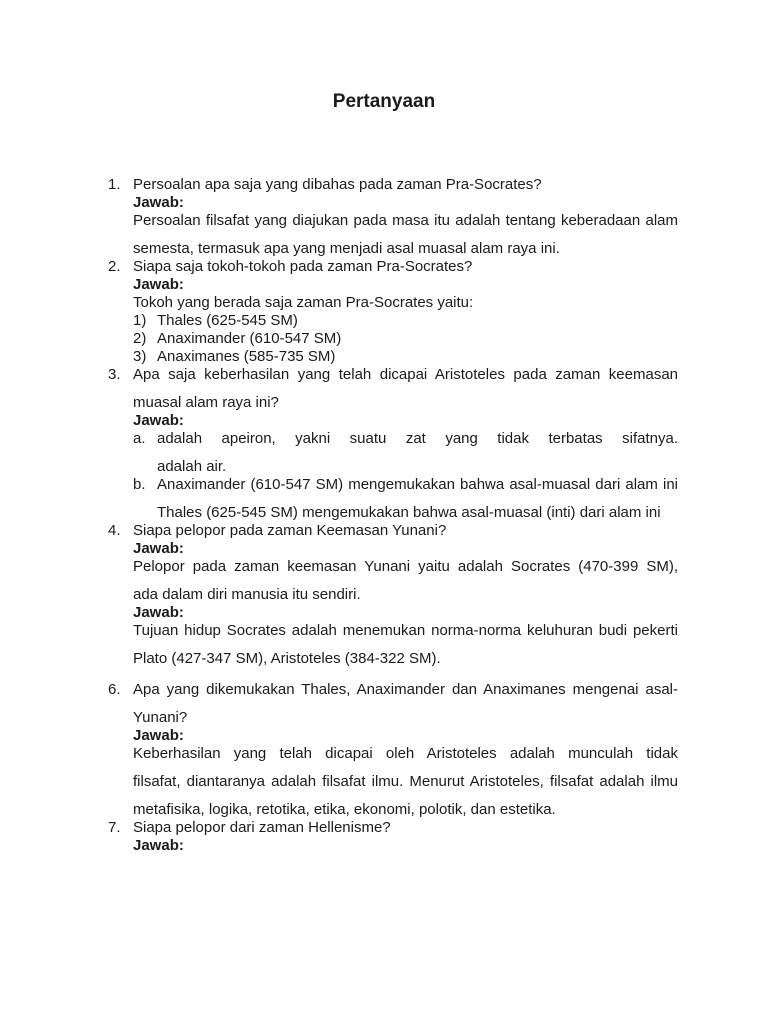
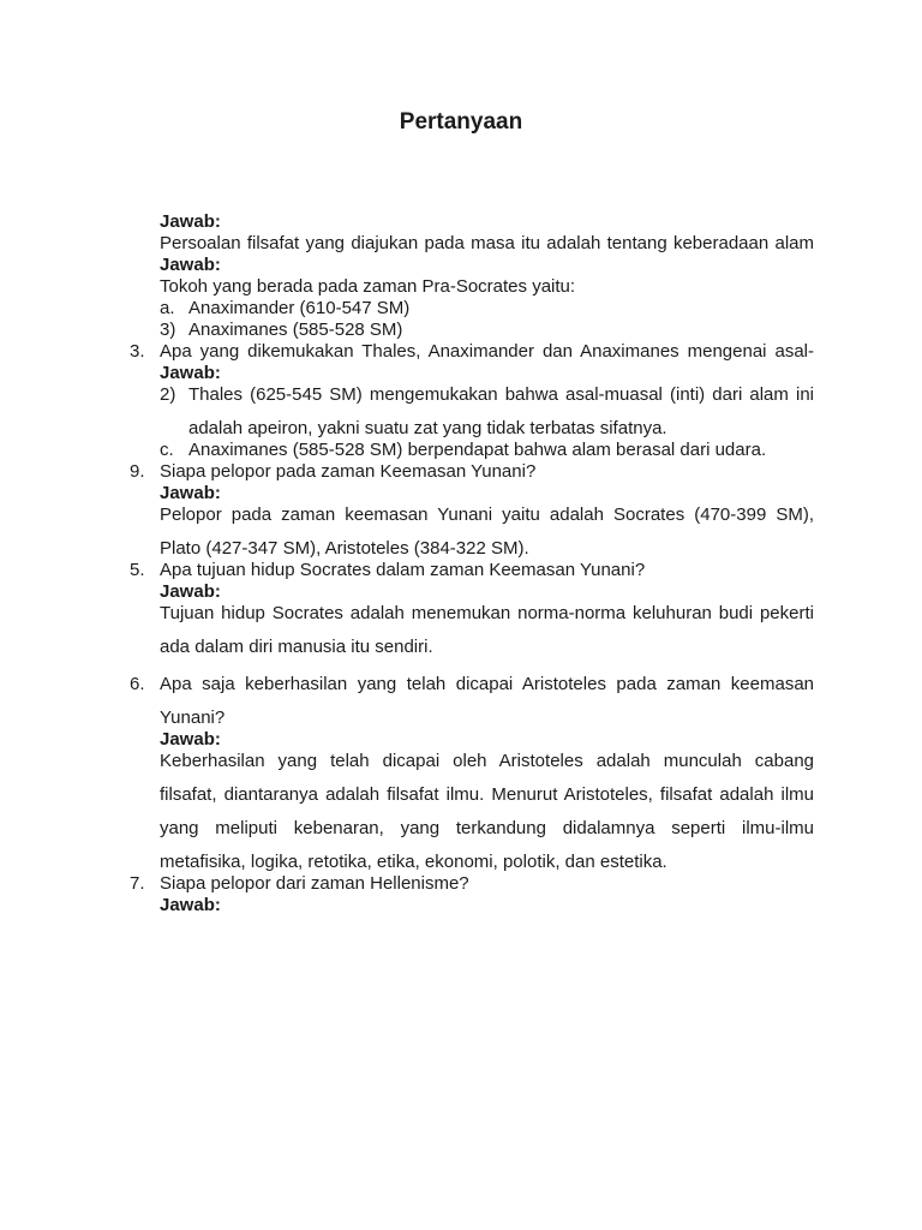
  Pertanyaan
- 1.
- Persoalan apa saja yang dibahas pada zaman Pra-Socrates?
  Jawab:
  Persoalan filsafat yang diajukan pada masa itu adalah tentang keberadaan alam
- semesta, termasuk apa yang menjadi asal muasal alam raya ini.
- 2.
- Siapa saja tokoh-tokoh pada zaman Pra-Socrates?
  Jawab:
- Tokoh yang berada saja zaman Pra-Socrates yaitu:
+ Tokoh yang berada pada zaman Pra-Socrates yaitu:
- 1)
- Thales (625-545 SM)
- 2)
+ a.
  Anaximander (610-547 SM)
  3)
- Anaximanes (585-735 SM)
+ Anaximanes (585-528 SM)
  3.
- Apa saja keberhasilan yang telah dicapai Aristoteles pada zaman keemasan
+ Apa yang dikemukakan Thales, Anaximander dan Anaximanes mengenai asal-
- muasal alam raya ini?
  Jawab:
- a.
+ 2)
- adalah apeiron, yakni suatu zat yang tidak terbatas sifatnya.
+ Thales (625-545 SM) mengemukakan bahwa asal-muasal (inti) dari alam ini
- adalah air.
- b.
- Anaximander (610-547 SM) mengemukakan bahwa asal-muasal dari alam ini
- Thales (625-545 SM) mengemukakan bahwa asal-muasal (inti) dari alam ini
+ adalah apeiron, yakni suatu zat yang tidak terbatas sifatnya.
+ c.
+ Anaximanes (585-528 SM) berpendapat bahwa alam berasal dari udara.
- 4.
+ 9.
  Siapa pelopor pada zaman Keemasan Yunani?
  Jawab:
  Pelopor pada zaman keemasan Yunani yaitu adalah Socrates (470-399 SM),
- ada dalam diri manusia itu sendiri.
+ Plato (427-347 SM), Aristoteles (384-322 SM).
+ 5.
+ Apa tujuan hidup Socrates dalam zaman Keemasan Yunani?
  Jawab:
  Tujuan hidup Socrates adalah menemukan norma-norma keluhuran budi pekerti
- Plato (427-347 SM), Aristoteles (384-322 SM).
+ ada dalam diri manusia itu sendiri.
  6.
- Apa yang dikemukakan Thales, Anaximander dan Anaximanes mengenai asal-
+ Apa saja keberhasilan yang telah dicapai Aristoteles pada zaman keemasan
  Yunani?
  Jawab:
- Keberhasilan yang telah dicapai oleh Aristoteles adalah munculah tidak
+ Keberhasilan yang telah dicapai oleh Aristoteles adalah munculah cabang
  filsafat, diantaranya adalah filsafat ilmu. Menurut Aristoteles, filsafat adalah ilmu
+ yang meliputi kebenaran, yang terkandung didalamnya seperti ilmu-ilmu
  metafisika, logika, retotika, etika, ekonomi, polotik, dan estetika.
  7.
  Siapa pelopor dari zaman Hellenisme?
  Jawab:
